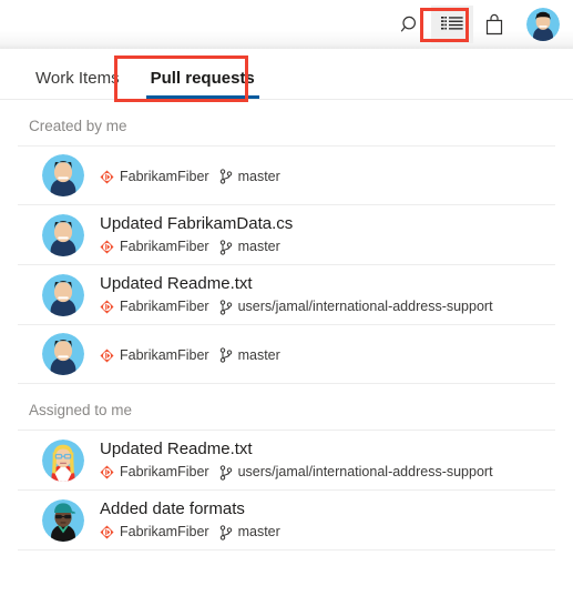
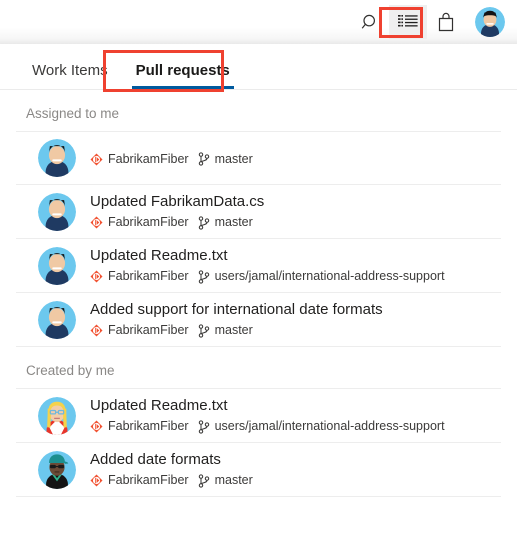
  Work Items
  Pull requests
- Created by me
+ Assigned to me
  FabrikamFiber
  master
  Updated FabrikamData.cs
  FabrikamFiber
  master
  Updated Readme.txt
  FabrikamFiber
  users/jamal/international-address-support
+ Added support for international date formats
  FabrikamFiber
  master
- Assigned to me
+ Created by me
  Updated Readme.txt
  FabrikamFiber
  users/jamal/international-address-support
  Added date formats
  FabrikamFiber
  master
